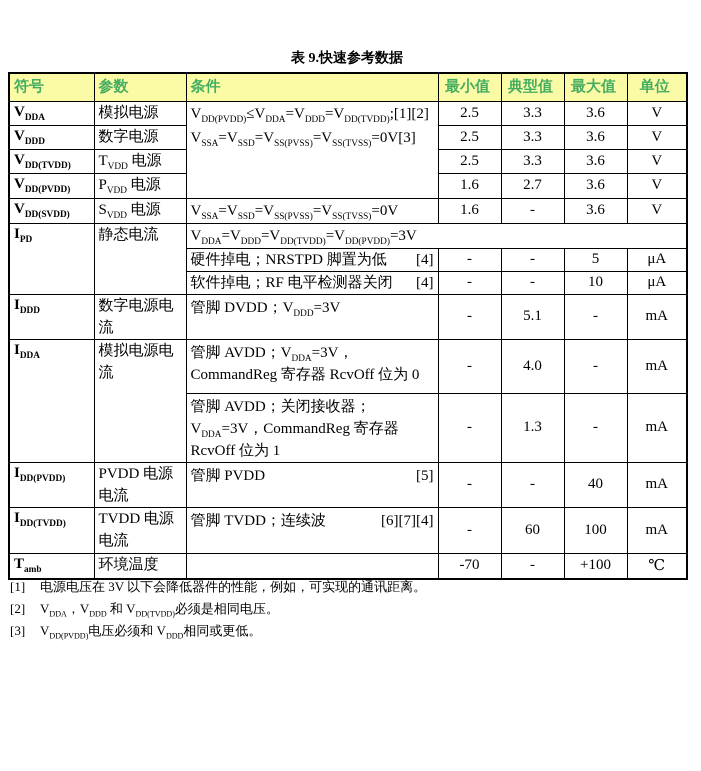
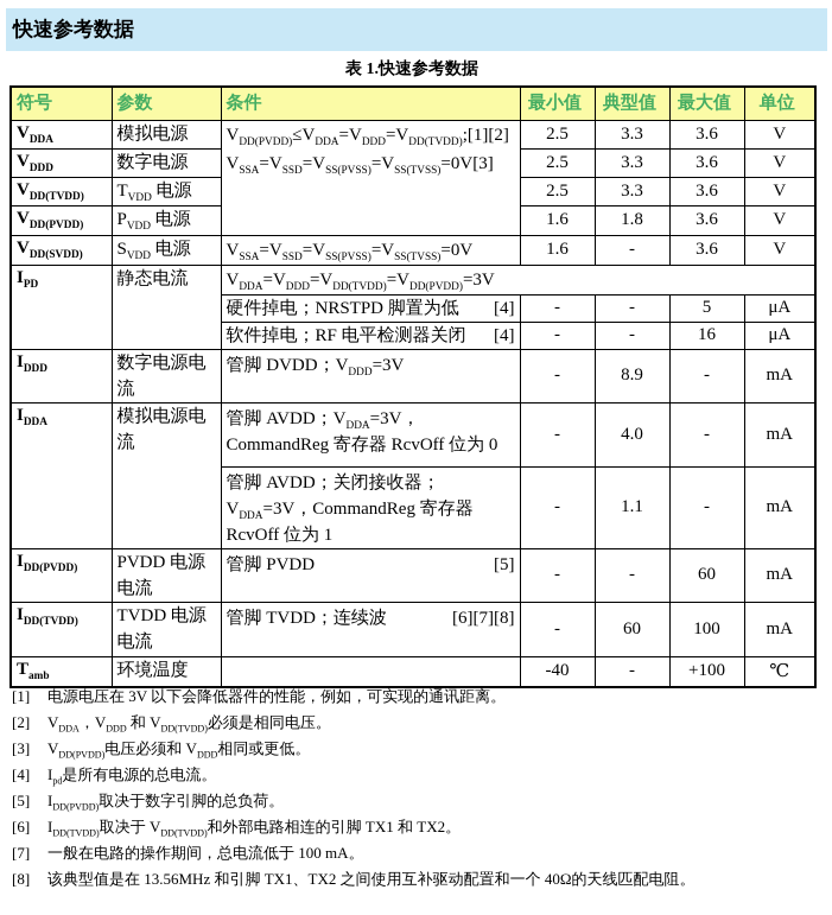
+ 快速参考数据
- 表 9.快速参考数据
+ 表 1.快速参考数据
  符号	参数	条件	最小值	典型值	最大值	单位
  VDDA	模拟电源	VDD(PVDD)≤VDDA=VDDD=VDD(TVDD);[1][2] VSSA=VSSD=VSS(PVSS)=VSS(TVSS)=0V[3]	2.5	3.3	3.6	V
  VDDD	数字电源	2.5	3.3	3.6	V
  VDD(TVDD)	TVDD 电源	2.5	3.3	3.6	V
- VDD(PVDD)	PVDD 电源	1.6	2.7	3.6	V
+ VDD(PVDD)	PVDD 电源	1.6	1.8	3.6	V
  VDD(SVDD)	SVDD 电源	VSSA=VSSD=VSS(PVSS)=VSS(TVSS)=0V	1.6	-	3.6	V
  IPD	静态电流	VDDA=VDDD=VDD(TVDD)=VDD(PVDD)=3V
  硬件掉电；NRSTPD 脚置为低 [4]	-	-	5	μA
- 软件掉电；RF 电平检测器关闭 [4]	-	-	10	μA
+ 软件掉电；RF 电平检测器关闭 [4]	-	-	16	μA
- IDDD	数字电源电流	管脚 DVDD；VDDD=3V	-	5.1	-	mA
+ IDDD	数字电源电流	管脚 DVDD；VDDD=3V	-	8.9	-	mA
  IDDA	模拟电源电流	管脚 AVDD；VDDA=3V，CommandReg 寄存器 RcvOff 位为 0	-	4.0	-	mA
- 管脚 AVDD；关闭接收器；VDDA=3V，CommandReg 寄存器 RcvOff 位为 1	-	1.3	-	mA
+ 管脚 AVDD；关闭接收器；VDDA=3V，CommandReg 寄存器 RcvOff 位为 1	-	1.1	-	mA
- IDD(PVDD)	PVDD 电源电流	管脚 PVDD [5]	-	-	40	mA
+ IDD(PVDD)	PVDD 电源电流	管脚 PVDD [5]	-	-	60	mA
- IDD(TVDD)	TVDD 电源电流	管脚 TVDD；连续波 [6][7][4]	-	60	100	mA
+ IDD(TVDD)	TVDD 电源电流	管脚 TVDD；连续波 [6][7][8]	-	60	100	mA
- Tamb	环境温度		-70	-	+100	℃
+ Tamb	环境温度		-40	-	+100	℃
  [1]
  电源电压在 3V 以下会降低器件的性能，例如，可实现的通讯距离。
  [2]
  VDDA，VDDD 和 VDD(TVDD)必须是相同电压。
  [3]
  VDD(PVDD)电压必须和 VDDD相同或更低。
+ [4]
+ Ipd是所有电源的总电流。
+ [5]
+ IDD(PVDD)取决于数字引脚的总负荷。
+ [6]
+ IDD(TVDD)取决于 VDD(TVDD)和外部电路相连的引脚 TX1 和 TX2。
+ [7]
+ 一般在电路的操作期间，总电流低于 100 mA。
+ [8]
+ 该典型值是在 13.56MHz 和引脚 TX1、TX2 之间使用互补驱动配置和一个 40Ω的天线匹配电阻。
